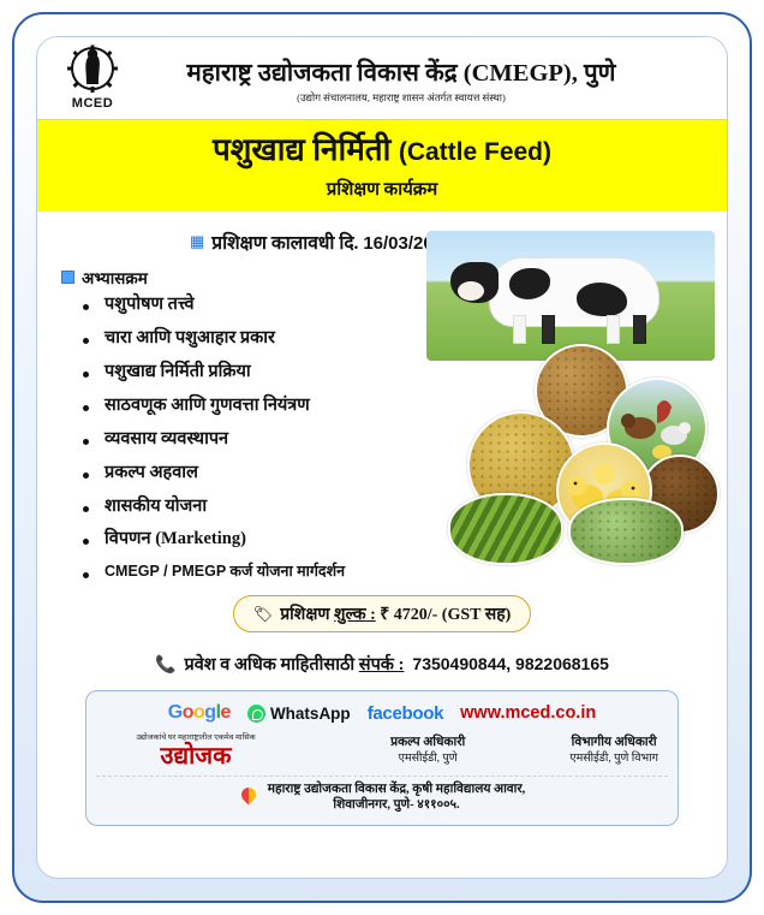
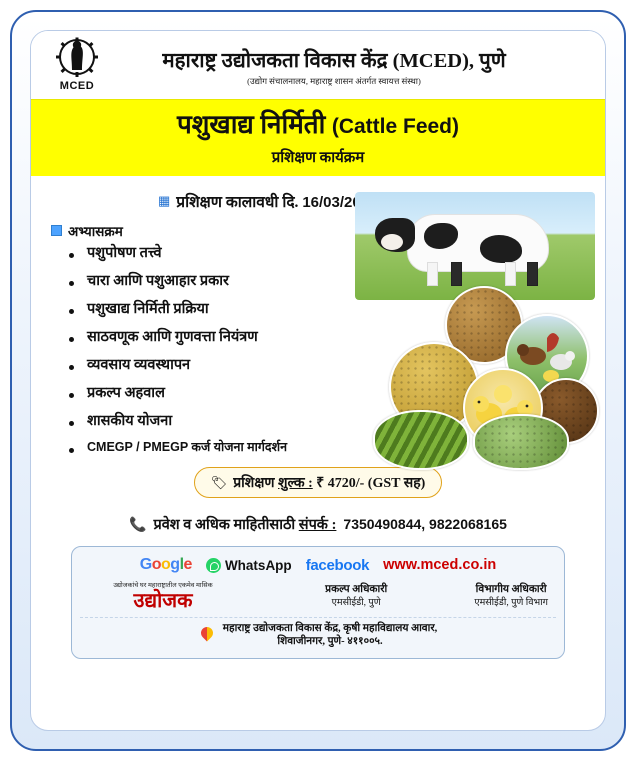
  MCED
- महाराष्ट्र उद्योजकता विकास केंद्र (CMEGP), पुणे
+ महाराष्ट्र उद्योजकता विकास केंद्र (MCED), पुणे
  (उद्योग संचालनालय, महाराष्ट्र शासन अंतर्गत स्वायत्त संस्था)
  पशुखाद्य निर्मिती (Cattle Feed)
  प्रशिक्षण कार्यक्रम
  ▦
  अभ्यासक्रम
  पशुपोषण तत्त्वे
  चारा आणि पशुआहार प्रकार
  पशुखाद्य निर्मिती प्रक्रिया
  साठवणूक आणि गुणवत्ता नियंत्रण
  व्यवसाय व्यवस्थापन
  प्रकल्प अहवाल
  शासकीय योजना
- विपणन (Marketing)
  CMEGP / PMEGP कर्ज योजना मार्गदर्शन
  🏷
  प्रशिक्षण शुल्क : ₹ 4720/- (GST सह)
  📞
  प्रवेश व अधिक माहितीसाठी संपर्क :
  7350490844, 9822068165
  Google
  WhatsApp
  facebook
  www.mced.co.in
  उद्योजक
  प्रकल्प अधिकारी
  एमसीईडी, पुणे
  विभागीय अधिकारी
  एमसीईडी, पुणे विभाग
  महाराष्ट्र उद्योजकता विकास केंद्र, कृषी महाविद्यालय आवार,
  शिवाजीनगर, पुणे- ४११००५.
